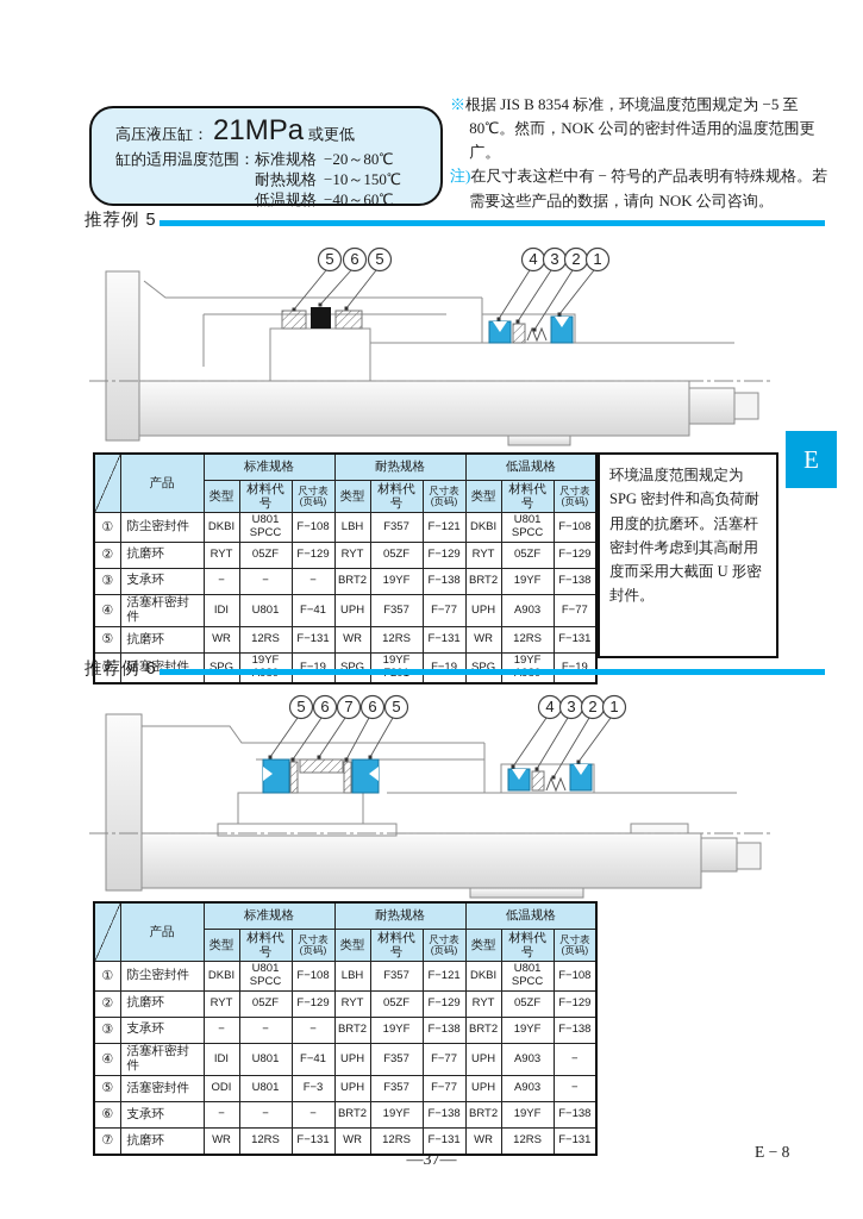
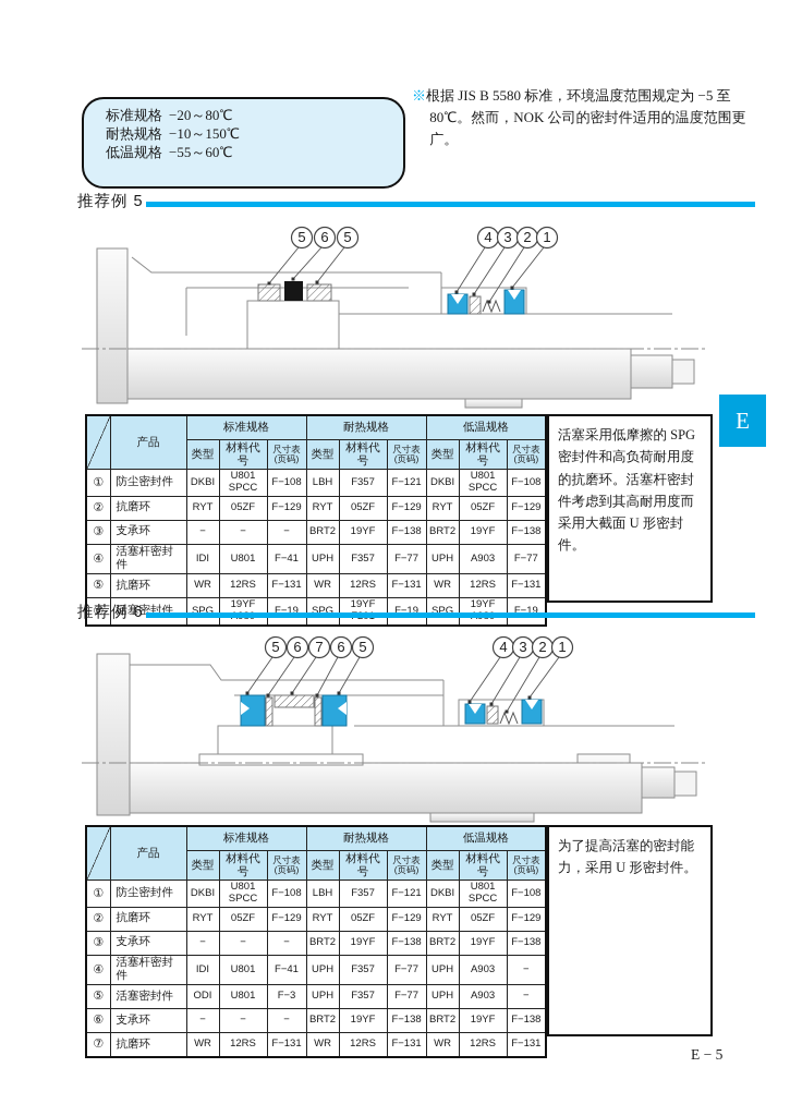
- 高压液压缸：
- 21MPa
- 或更低
- 缸的适用温度范围：
  标准规格 −20～80℃
  耐热规格 −10～150℃
- 低温规格 −40～60℃
+ 低温规格 −55～60℃
- ※根据 JIS B 8354 标准，环境温度范围规定为 −5 至 80℃。然而，NOK 公司的密封件适用的温度范围更广。
+ ※根据 JIS B 5580 标准，环境温度范围规定为 −5 至 80℃。然而，NOK 公司的密封件适用的温度范围更广。
- 注)在尺寸表这栏中有 − 符号的产品表明有特殊规格。若需要这些产品的数据，请向 NOK 公司咨询。
  推荐例 5
  5
  6
  5
  4
  3
  2
  1
  	产品	标准规格	耐热规格	低温规格
  类型	材料代号	尺寸表 (页码)	类型	材料代号	尺寸表 (页码)	类型	材料代号	尺寸表 (页码)
  ①	防尘密封件	DKBI	U801 SPCC	F−108	LBH	F357	F−121	DKBI	U801 SPCC	F−108
  ②	抗磨环	RYT	05ZF	F−129	RYT	05ZF	F−129	RYT	05ZF	F−129
  ③	支承环	−	−	−	BRT2	19YF	F−138	BRT2	19YF	F−138
  ④	活塞杆密封件	IDI	U801	F−41	UPH	F357	F−77	UPH	A903	F−77
  ⑤	抗磨环	WR	12RS	F−131	WR	12RS	F−131	WR	12RS	F−131
  ⑥	活塞密封件	SPG	19YF	F−19	SPG	19YF	F−19	SPG	19YF	F−19
- 环境温度范围规定为 SPG 密封件和高负荷耐用度的抗磨环。活塞杆密封件考虑到其高耐用度而采用大截面 U 形密封件。
+ 活塞采用低摩擦的 SPG 密封件和高负荷耐用度的抗磨环。活塞杆密封件考虑到其高耐用度而采用大截面 U 形密封件。
  推荐例 6
  5
  6
  7
  6
  5
  4
  3
  2
  1
  	产品	标准规格	耐热规格	低温规格
  类型	材料代号	尺寸表 (页码)	类型	材料代号	尺寸表 (页码)	类型	材料代号	尺寸表 (页码)
  ①	防尘密封件	DKBI	U801 SPCC	F−108	LBH	F357	F−121	DKBI	U801 SPCC	F−108
  ②	抗磨环	RYT	05ZF	F−129	RYT	05ZF	F−129	RYT	05ZF	F−129
  ③	支承环	−	−	−	BRT2	19YF	F−138	BRT2	19YF	F−138
  ④	活塞杆密封件	IDI	U801	F−41	UPH	F357	F−77	UPH	A903	−
  ⑤	活塞密封件	ODI	U801	F−3	UPH	F357	F−77	UPH	A903	−
  ⑥	支承环	−	−	−	BRT2	19YF	F−138	BRT2	19YF	F−138
  ⑦	抗磨环	WR	12RS	F−131	WR	12RS	F−131	WR	12RS	F−131
+ 为了提高活塞的密封能力，采用 U 形密封件。
  E
- —37—
- E − 8
+ E − 5
